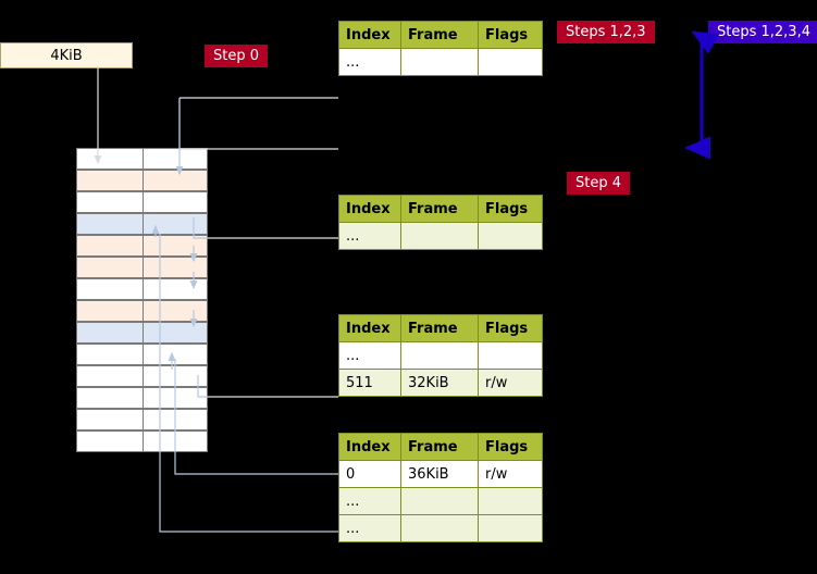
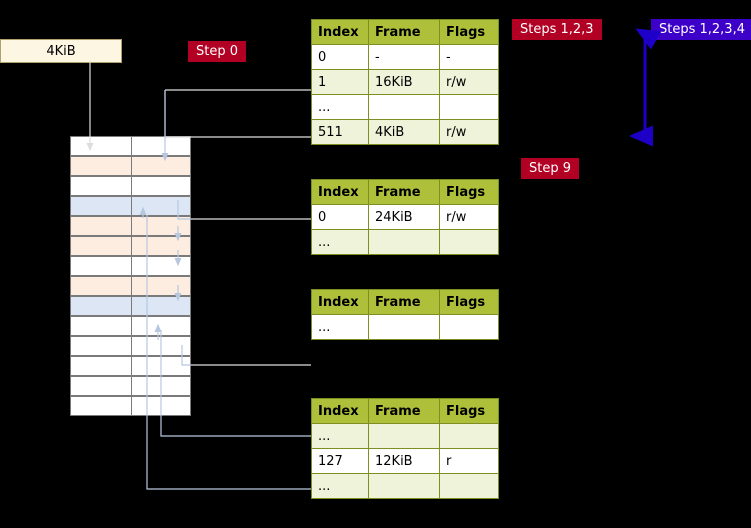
  4KiB
  Step 0
- Step 4
+ Step 9
  Steps 1,2,3
  Steps 1,2,3,4
  Index	Frame	Flags
+ 0	-	-
+ 1	16KiB	r/w
  ...
+ 511	4KiB	r/w
  Index	Frame	Flags
+ 0	24KiB	r/w
  ...
  Index	Frame	Flags
  ...
- 511	32KiB	r/w
  Index	Frame	Flags
- 0	36KiB	r/w
  ...
+ 127	12KiB	r
  ...
